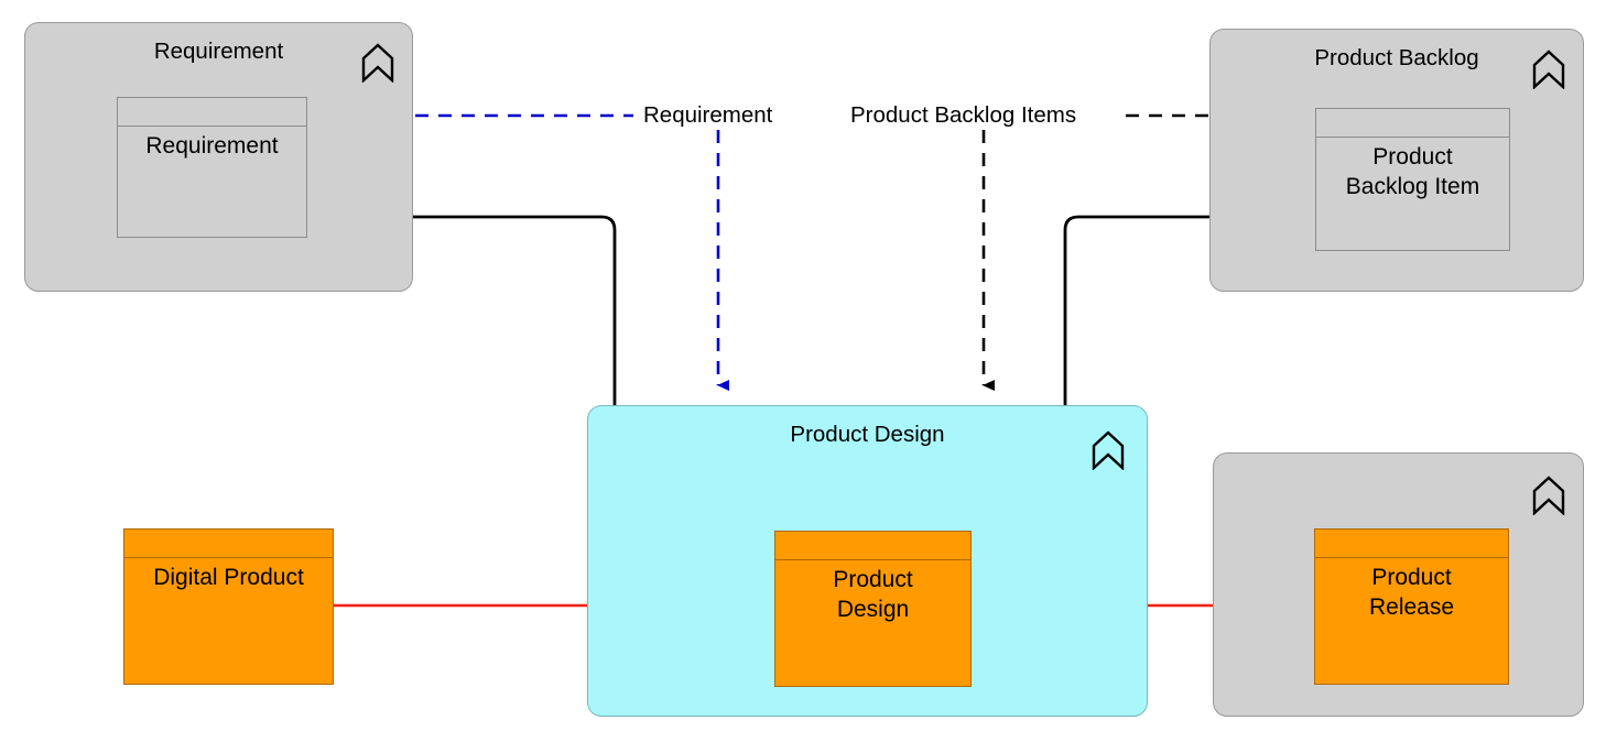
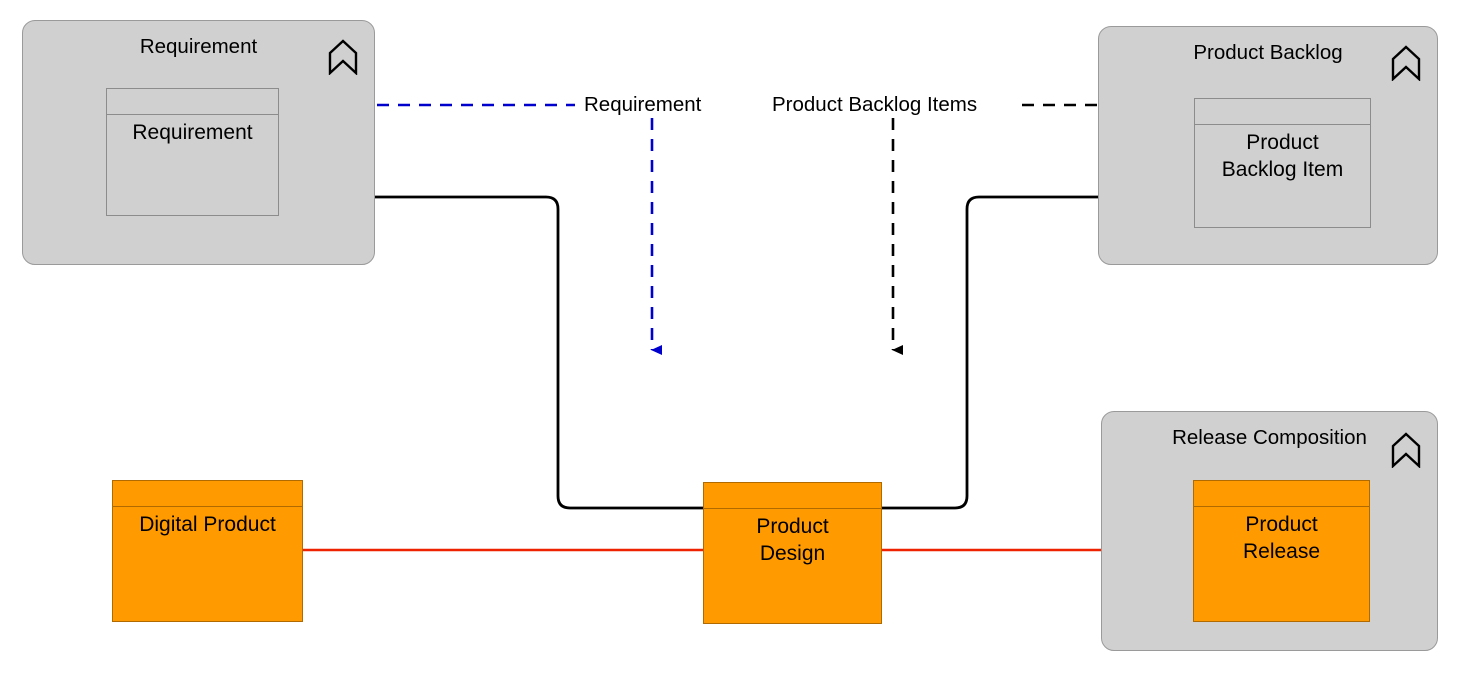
  Requirement
  Requirement
  Product Backlog
  Product
  Backlog Item
- Product Design
  Product
  Design
  Digital Product
+ Release Composition
  Product
  Release
  Requirement
  Product Backlog Items
